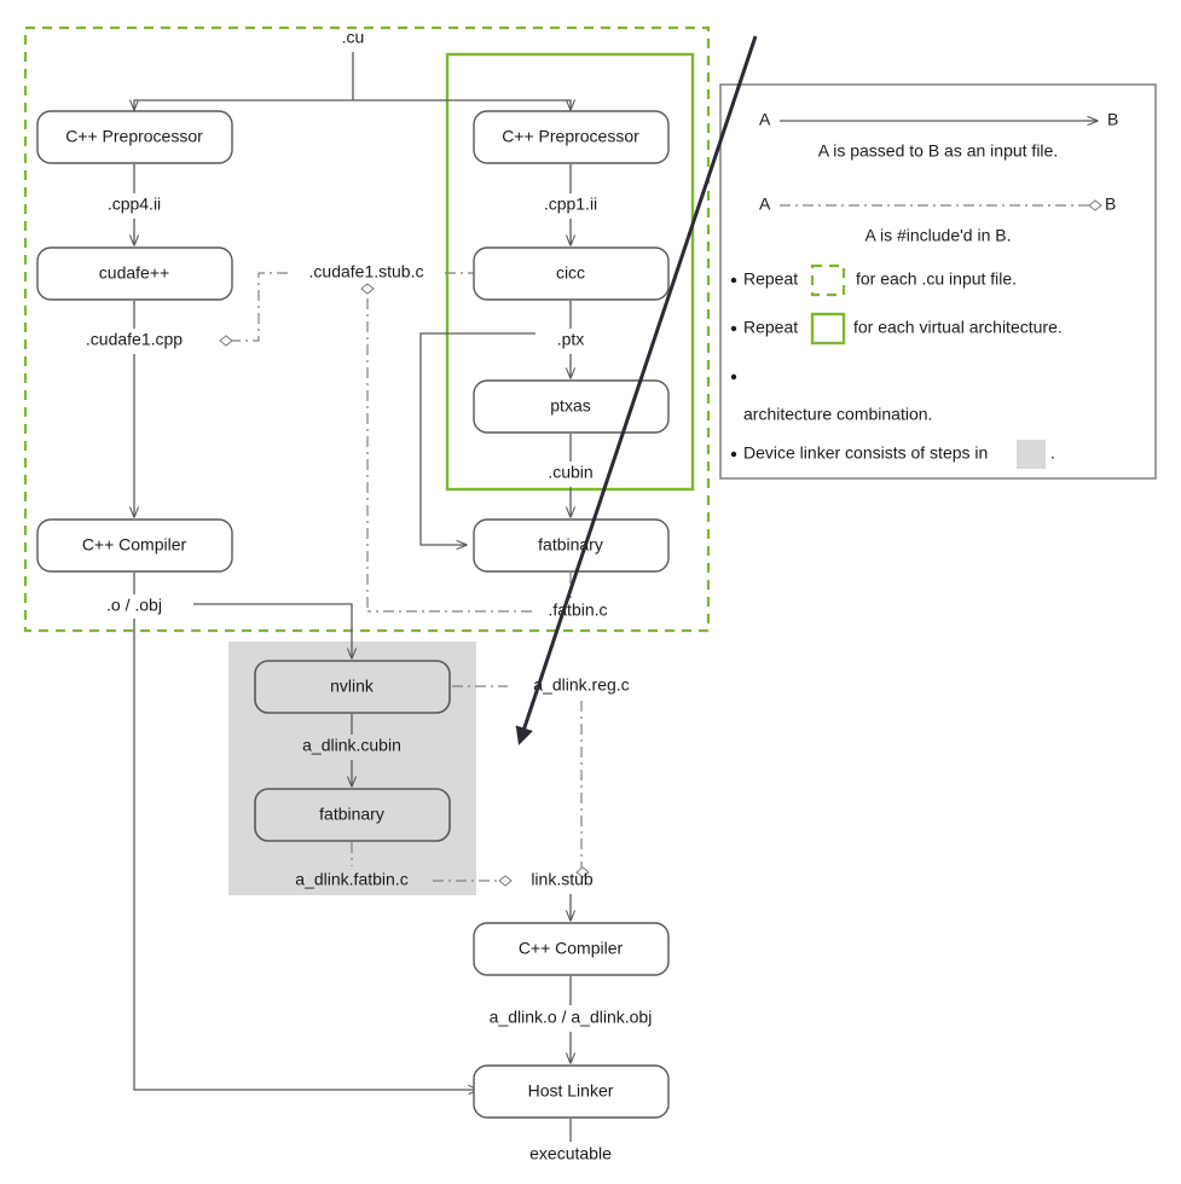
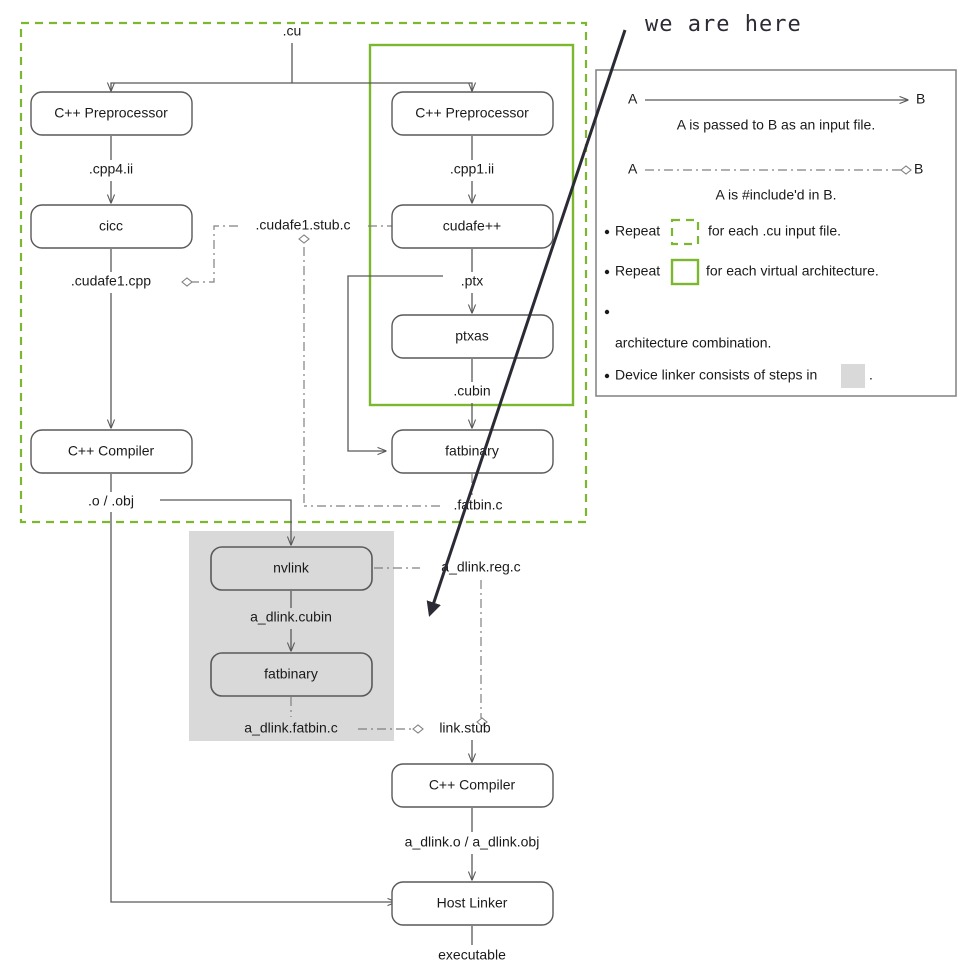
  .cu
  C++ Preprocessor
  .cpp4.ii
- cudafe++
+ cicc
  .cudafe1.cpp
  C++ Compiler
  .o / .obj
  .cudafe1.stub.c
  C++ Preprocessor
  .cpp1.ii
- cicc
+ cudafe++
  .ptx
  ptxas
  .cubin
  fatbinry
  .ftbin.c
  nvlink
  _dlink.reg.c
  a_dlink.cubin
  fatbinary
  a_dlink.fatbin.c
  link.stub
  C++ Compiler
  a_dlink.o / a_dlink.obj
  Host Linker
  executable
  A
  B
  A is passed to B as an input file.
  A
  B
  A is #include'd in B.
  Repeat
  for each .cu input file.
  Repeat
  for each virtual architecture.
  architecture combination.
  Device linker consists of steps in
  .
+ we are here
